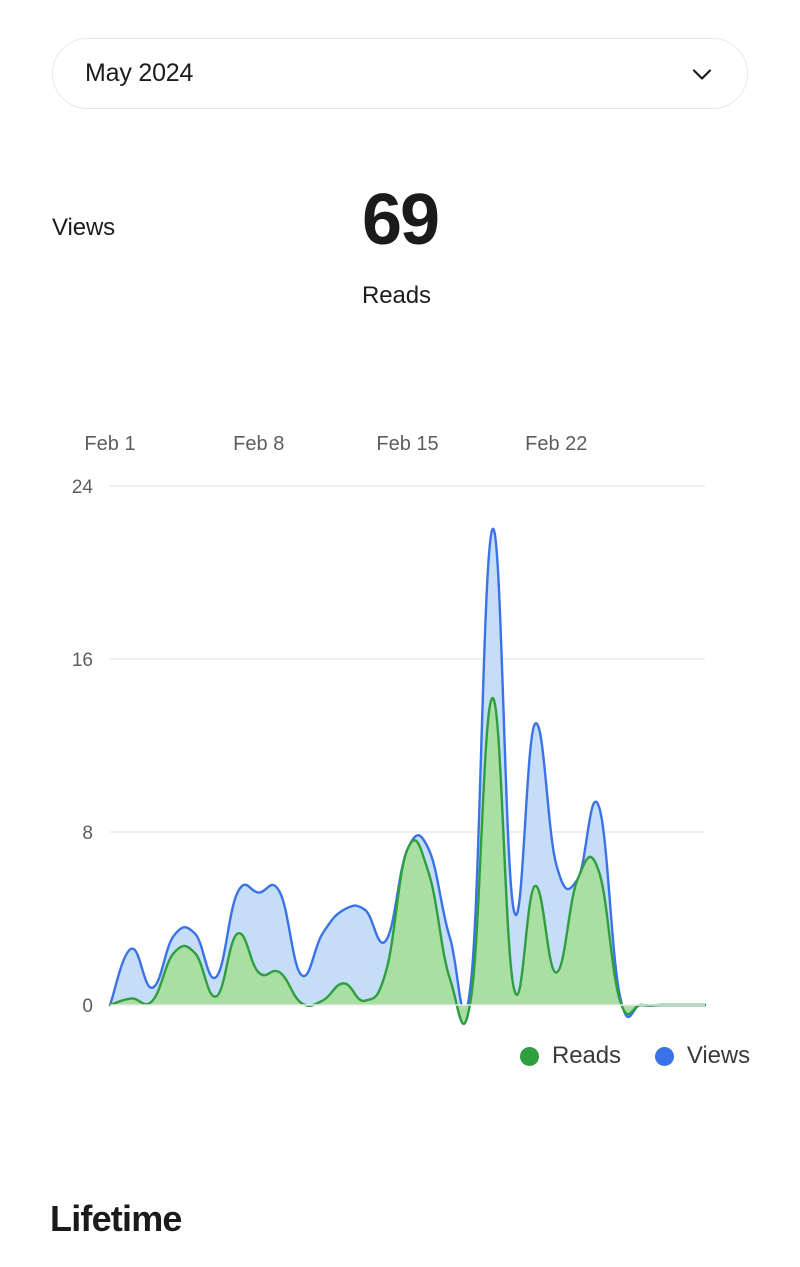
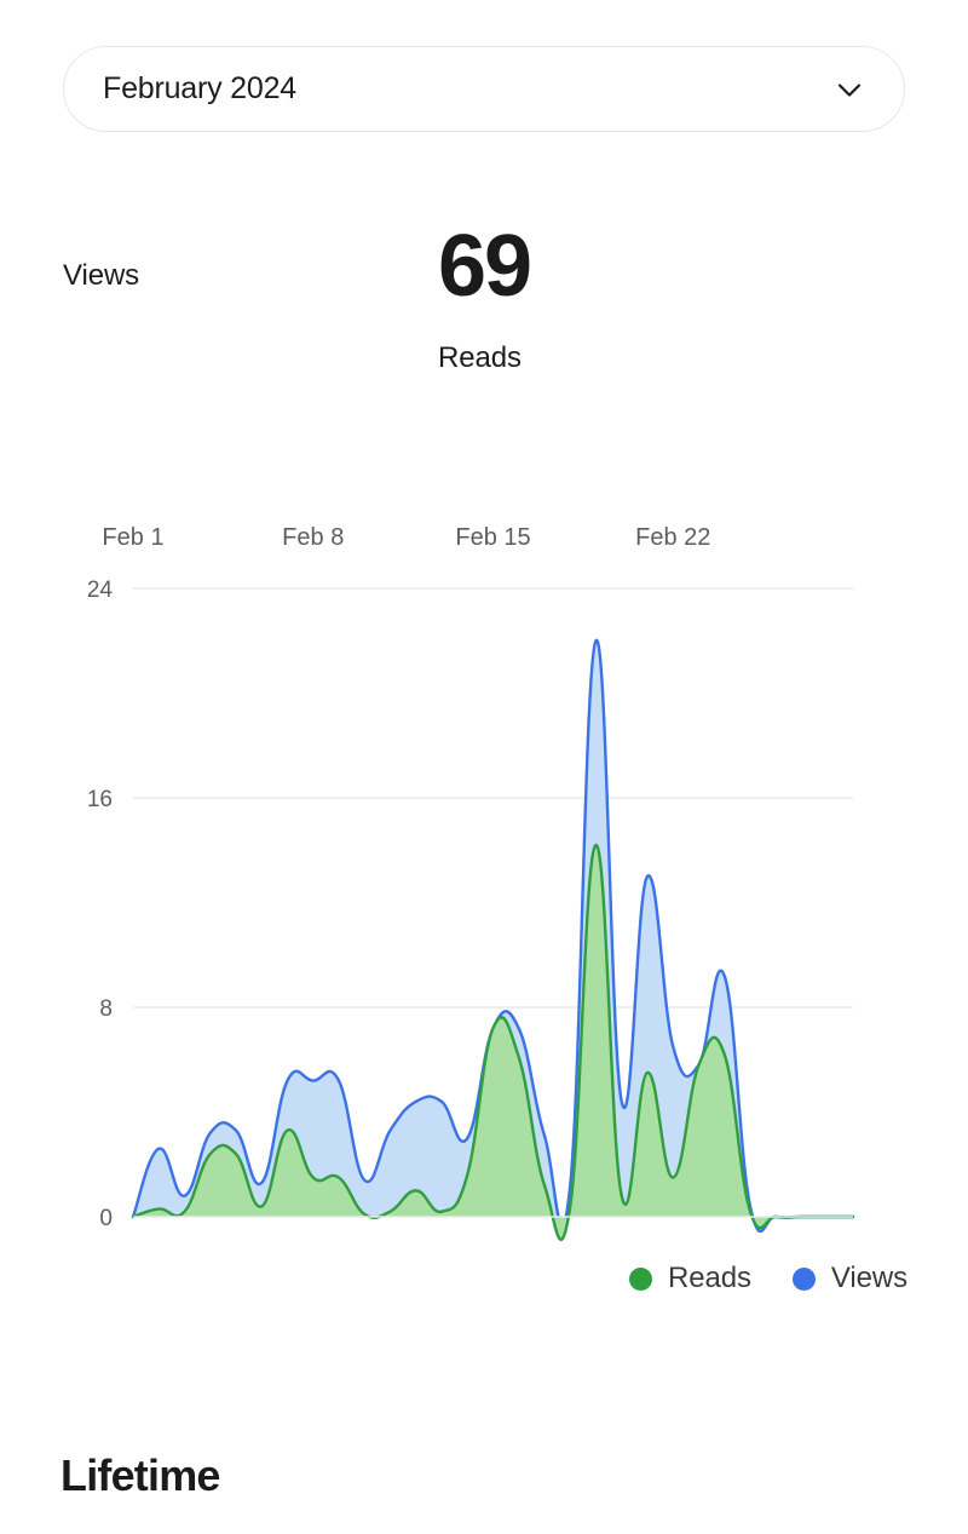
- May 2024
+ February 2024
  Views
  69
  Reads
  0
  8
  16
  24
  Feb 1
  Feb 8
  Feb 15
  Feb 22
  Reads
  Views
  Lifetime
